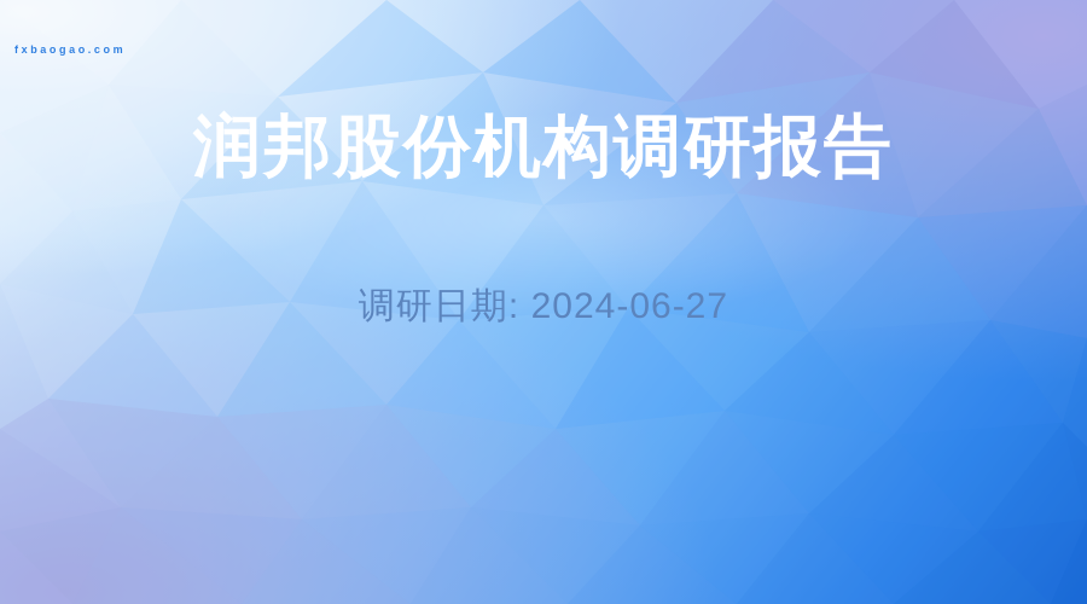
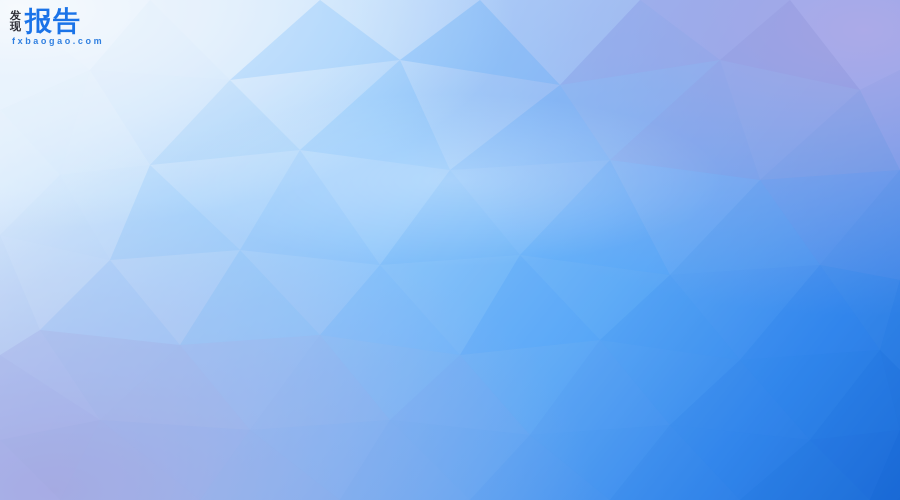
+ 发
+ 现
+ 报告
  fxbaogao.com
- 润邦股份机构调研报告
- 调研日期: 2024-06-27
